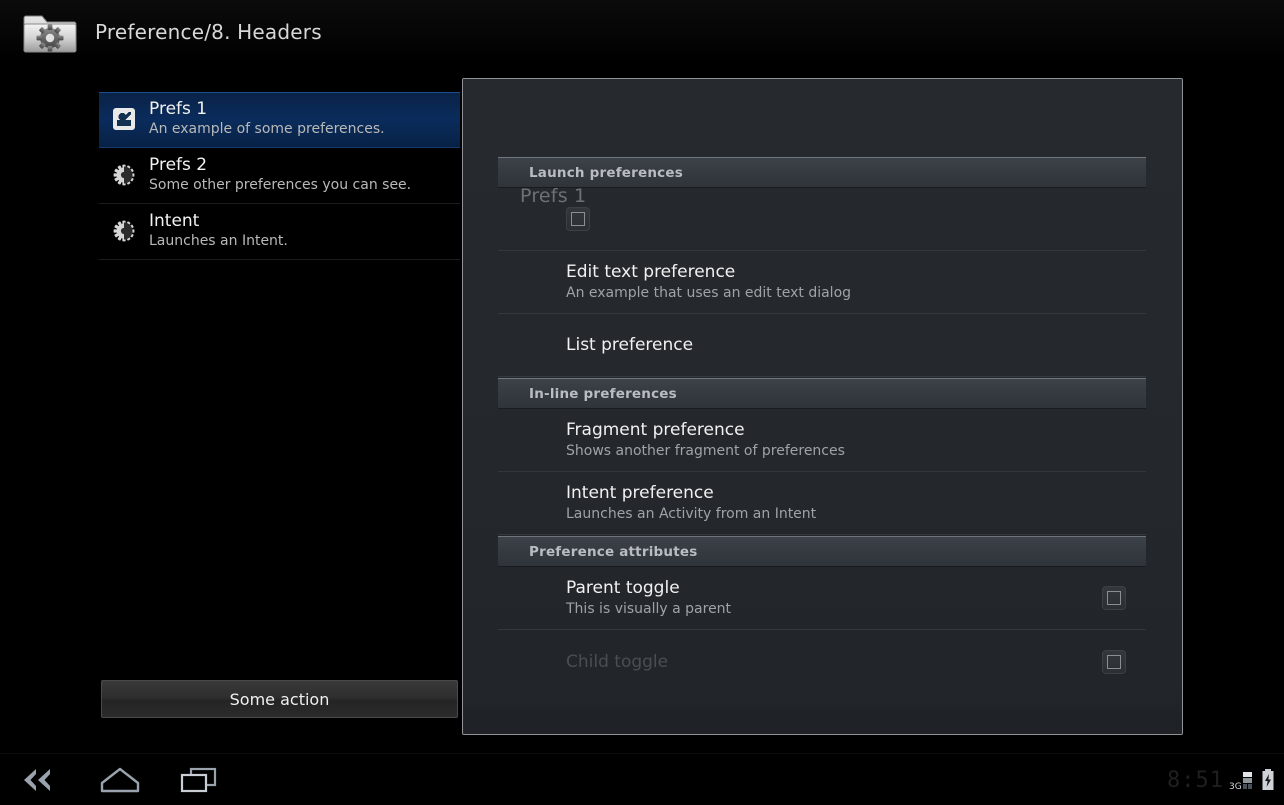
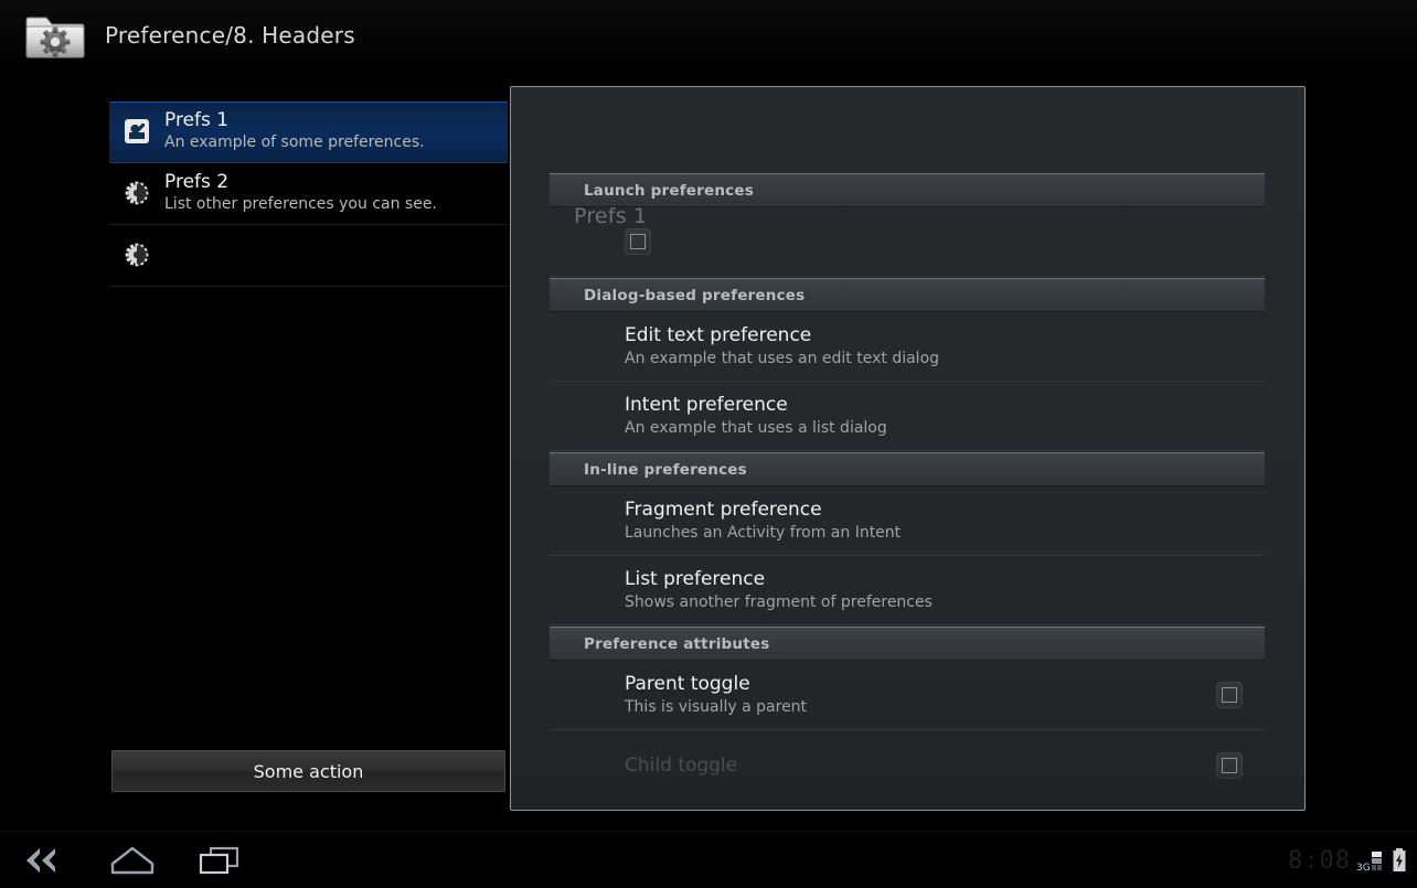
  Preference/8. Headers
  Prefs 1
  An example of some preferences.
  Prefs 2
- Some other preferences you can see.
+ List other preferences you can see.
- Intent
- Launches an Intent.
  Some action
  Prefs 1
  Launch preferences
+ Dialog-based preferences
  Edit text preference
  An example that uses an edit text dialog
- List preference
+ Intent preference
+ An example that uses a list dialog
  In-line preferences
  Fragment preference
- Shows another fragment of preferences
+ Launches an Activity from an Intent
- Intent preference
+ List preference
- Launches an Activity from an Intent
+ Shows another fragment of preferences
  Preference attributes
  Parent toggle
  This is visually a parent
  Child toggle
- 8:51
+ 8:08
  3G
